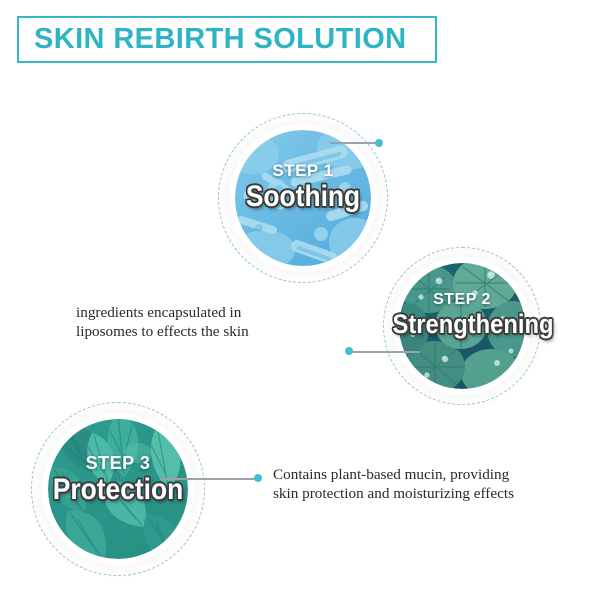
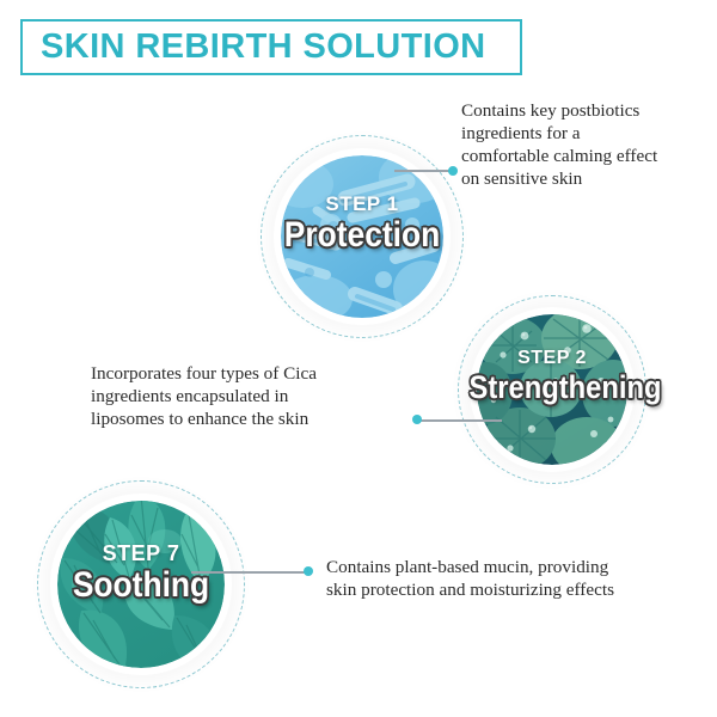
  SKIN REBIRTH SOLUTION
  STEP 1
- Soothing
+ Protection
  STEP 2
  Strengthening
- STEP 3
+ STEP 7
- Protection
+ Soothing
+ Contains key postbiotics
+ ingredients for a
+ comfortable calming effect
+ on sensitive skin
+ Incorporates four types of Cica
  ingredients encapsulated in
- liposomes to effects the skin
+ liposomes to enhance the skin
  Contains plant-based mucin, providing
  skin protection and moisturizing effects
